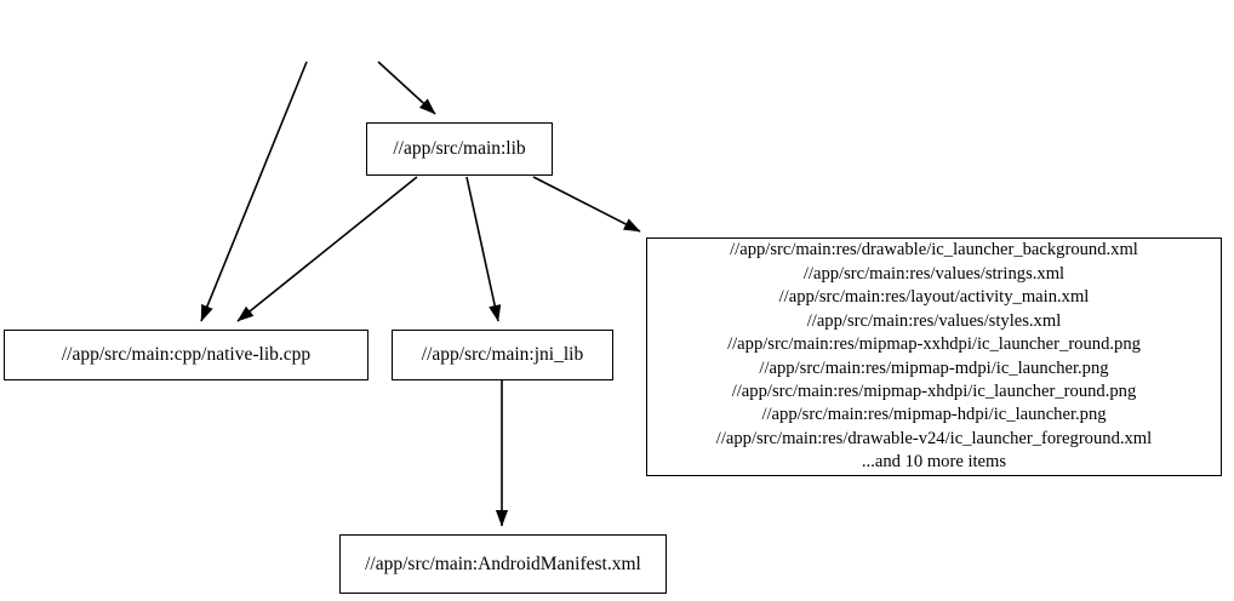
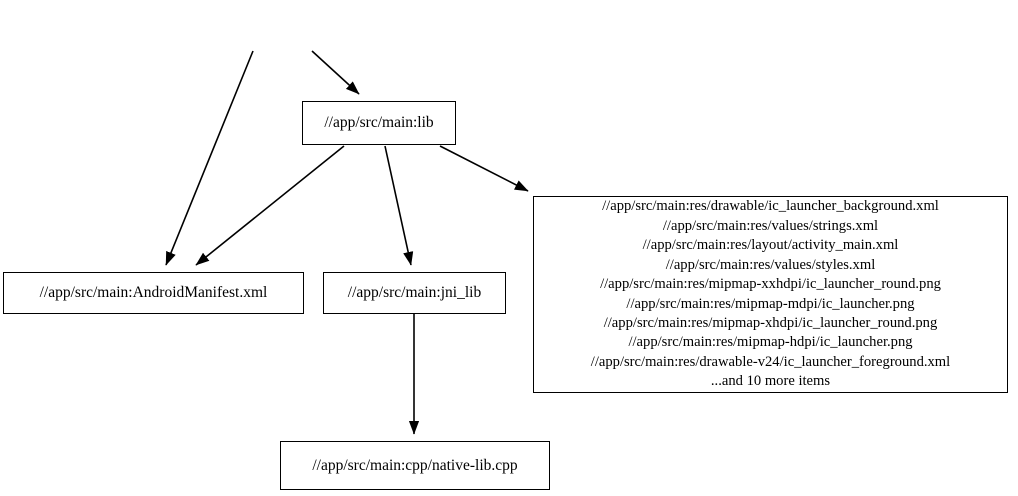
  //app/src/main:lib
- //app/src/main:cpp/native-lib.cpp
+ //app/src/main:AndroidManifest.xml
  //app/src/main:jni_lib
  //app/src/main:res/drawable/ic_launcher_background.xml
  //app/src/main:res/values/strings.xml
  //app/src/main:res/layout/activity_main.xml
  //app/src/main:res/values/styles.xml
  //app/src/main:res/mipmap-xxhdpi/ic_launcher_round.png
  //app/src/main:res/mipmap-mdpi/ic_launcher.png
  //app/src/main:res/mipmap-xhdpi/ic_launcher_round.png
  //app/src/main:res/mipmap-hdpi/ic_launcher.png
  //app/src/main:res/drawable-v24/ic_launcher_foreground.xml
  ...and 10 more items
- //app/src/main:AndroidManifest.xml
+ //app/src/main:cpp/native-lib.cpp
